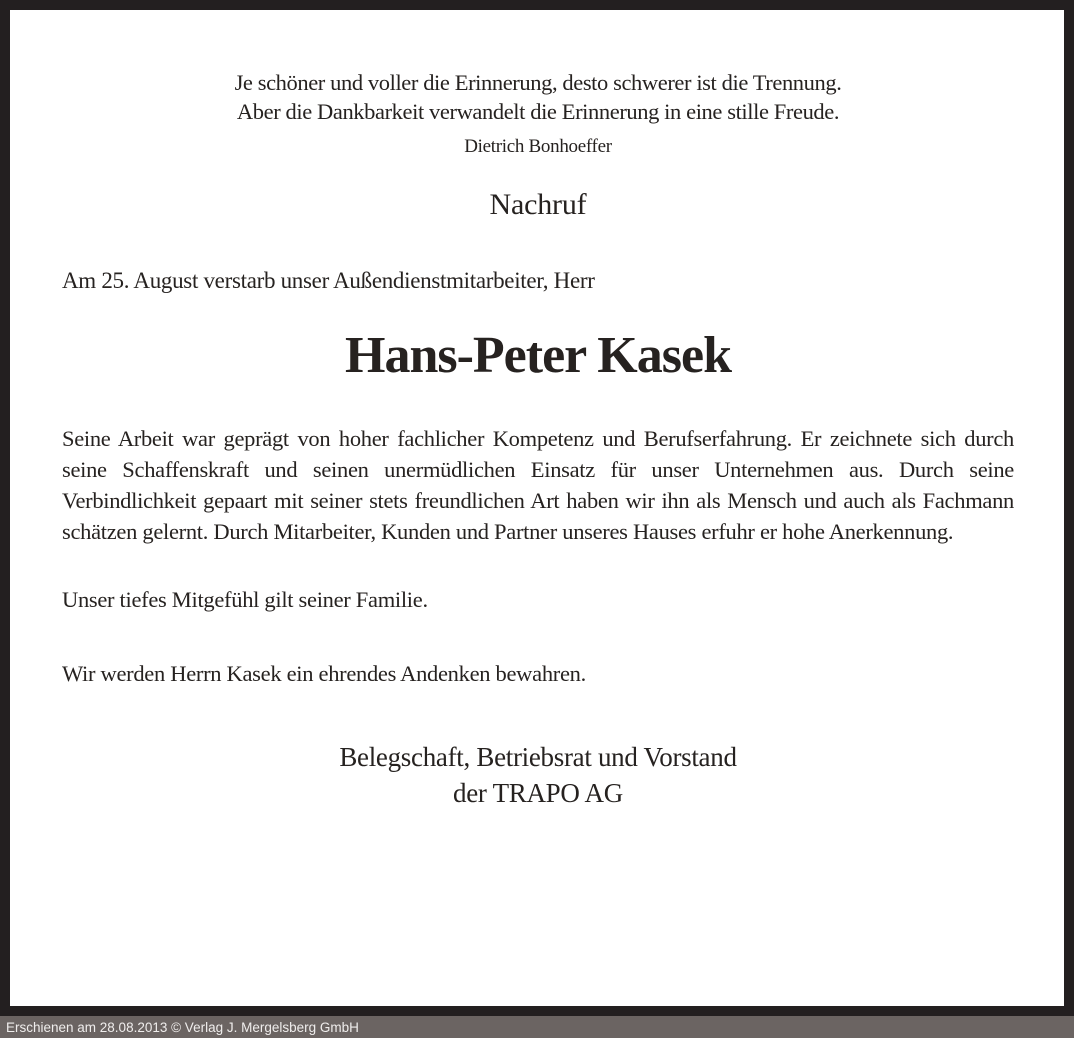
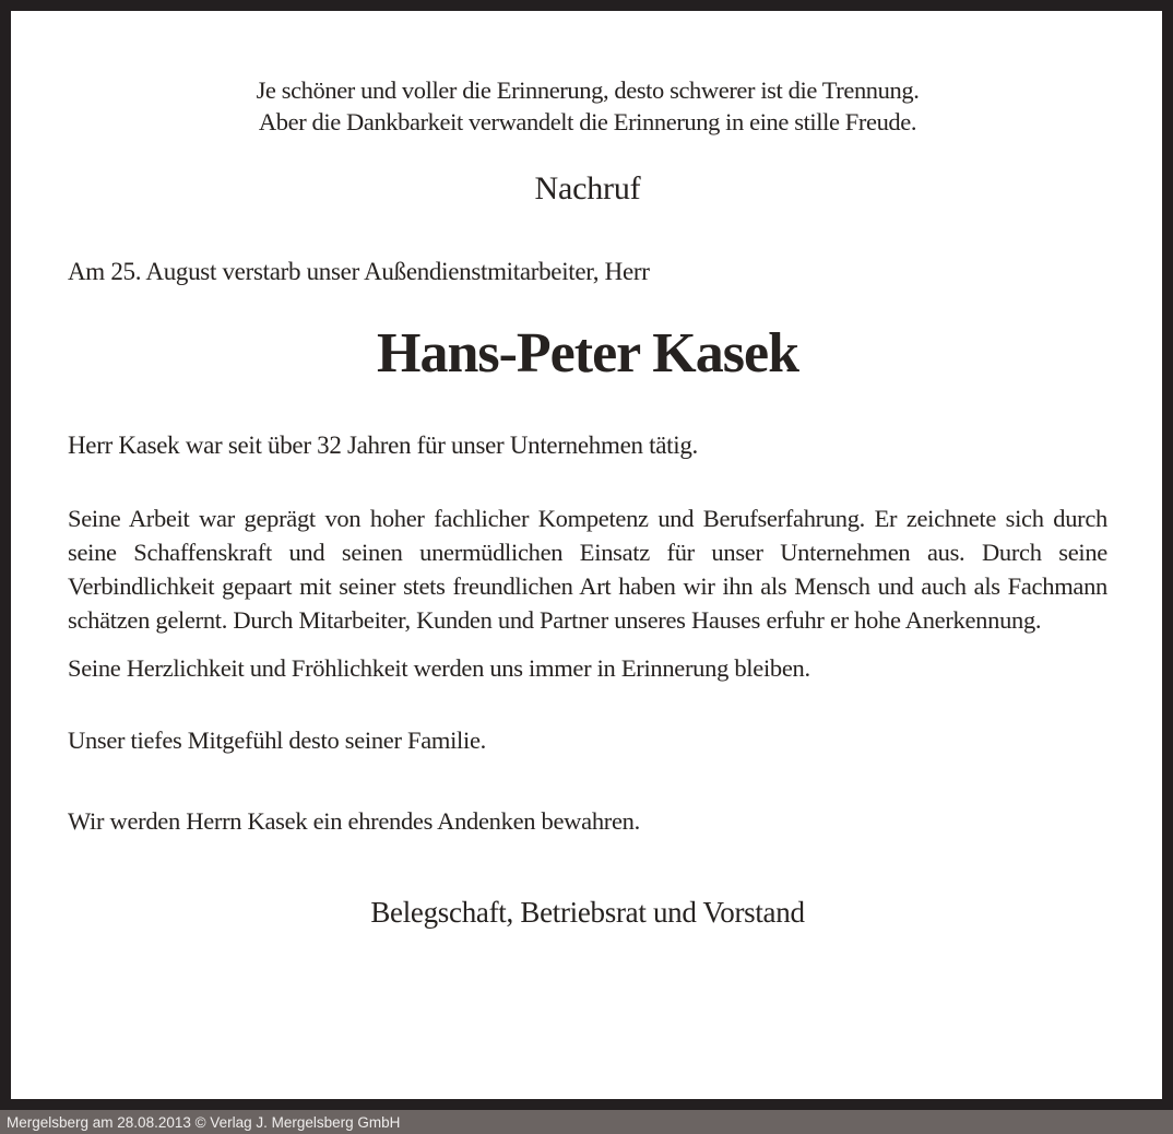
  Je schöner und voller die Erinnerung, desto schwerer ist die Trennung.
  Aber die Dankbarkeit verwandelt die Erinnerung in eine stille Freude.
- Dietrich Bonhoeffer
  Nachruf
  Am 25. August verstarb unser Außendienstmitarbeiter, Herr
  Hans-Peter Kasek
+ Herr Kasek war seit über 32 Jahren für unser Unternehmen tätig.
  Seine Arbeit war geprägt von hoher fachlicher Kompetenz und Berufserfahrung. Er zeichnete sich durch seine Schaffenskraft und seinen unermüdlichen Einsatz für unser Unternehmen aus. Durch seine Verbindlichkeit gepaart mit seiner stets freundlichen Art haben wir ihn als Mensch und auch als Fachmann schätzen gelernt. Durch Mitarbeiter, Kunden und Partner unseres Hauses erfuhr er hohe Anerkennung.
+ Seine Herzlichkeit und Fröhlichkeit werden uns immer in Erinnerung bleiben.
- Unser tiefes Mitgefühl gilt seiner Familie.
+ Unser tiefes Mitgefühl desto seiner Familie.
  Wir werden Herrn Kasek ein ehrendes Andenken bewahren.
  Belegschaft, Betriebsrat und Vorstand
- der TRAPO AG
- Erschienen am 28.08.2013 © Verlag J. Mergelsberg GmbH
+ Mergelsberg am 28.08.2013 © Verlag J. Mergelsberg GmbH
